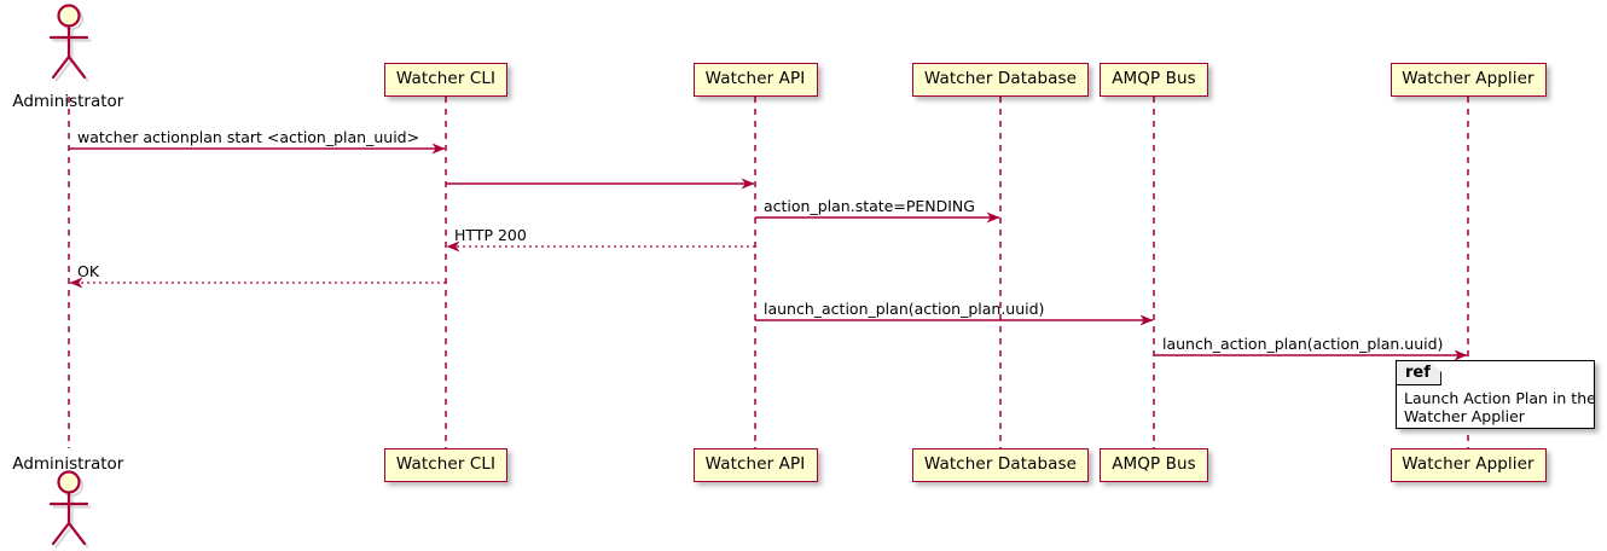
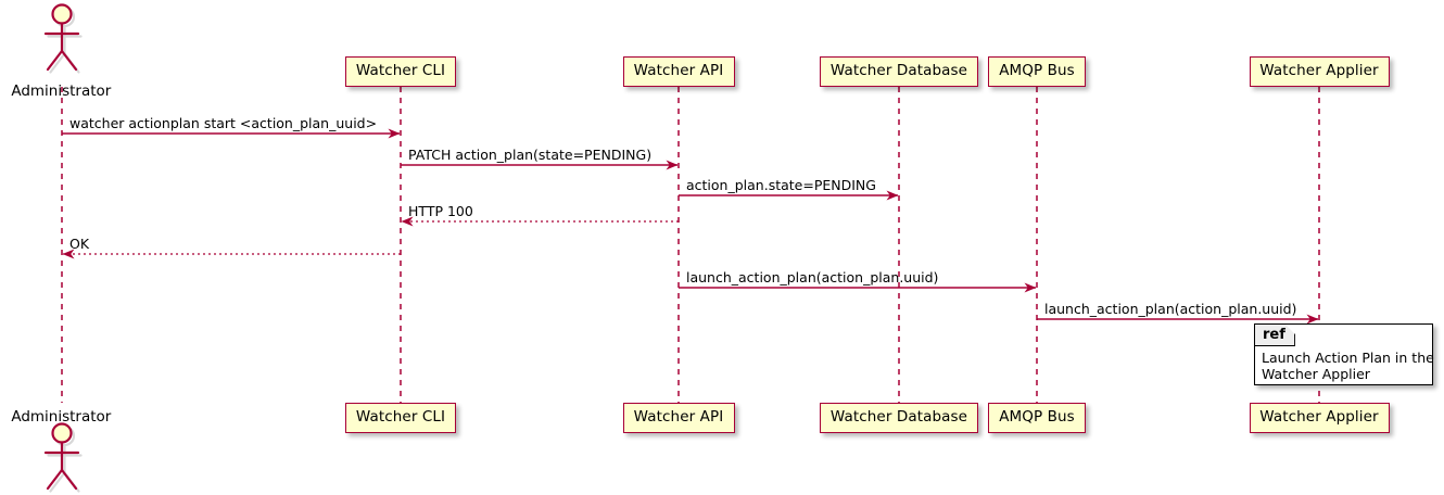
  Administrator
  Administrator
  Watcher CLI
  Watcher CLI
  Watcher API
  Watcher API
  Watcher Database
  Watcher Database
  AMQP Bus
  AMQP Bus
  Watcher Applier
  Watcher Applier
  watcher actionplan start <action_plan_uuid>
+ PATCH action_plan(state=PENDING)
  action_plan.state=PENDING
- HTTP 200
+ HTTP 100
  OK
  launch_action_plan(action_plan.uuid)
  launch_action_plan(action_plan.uuid)
  ref
  Launch Action Plan in the
  Watcher Applier
